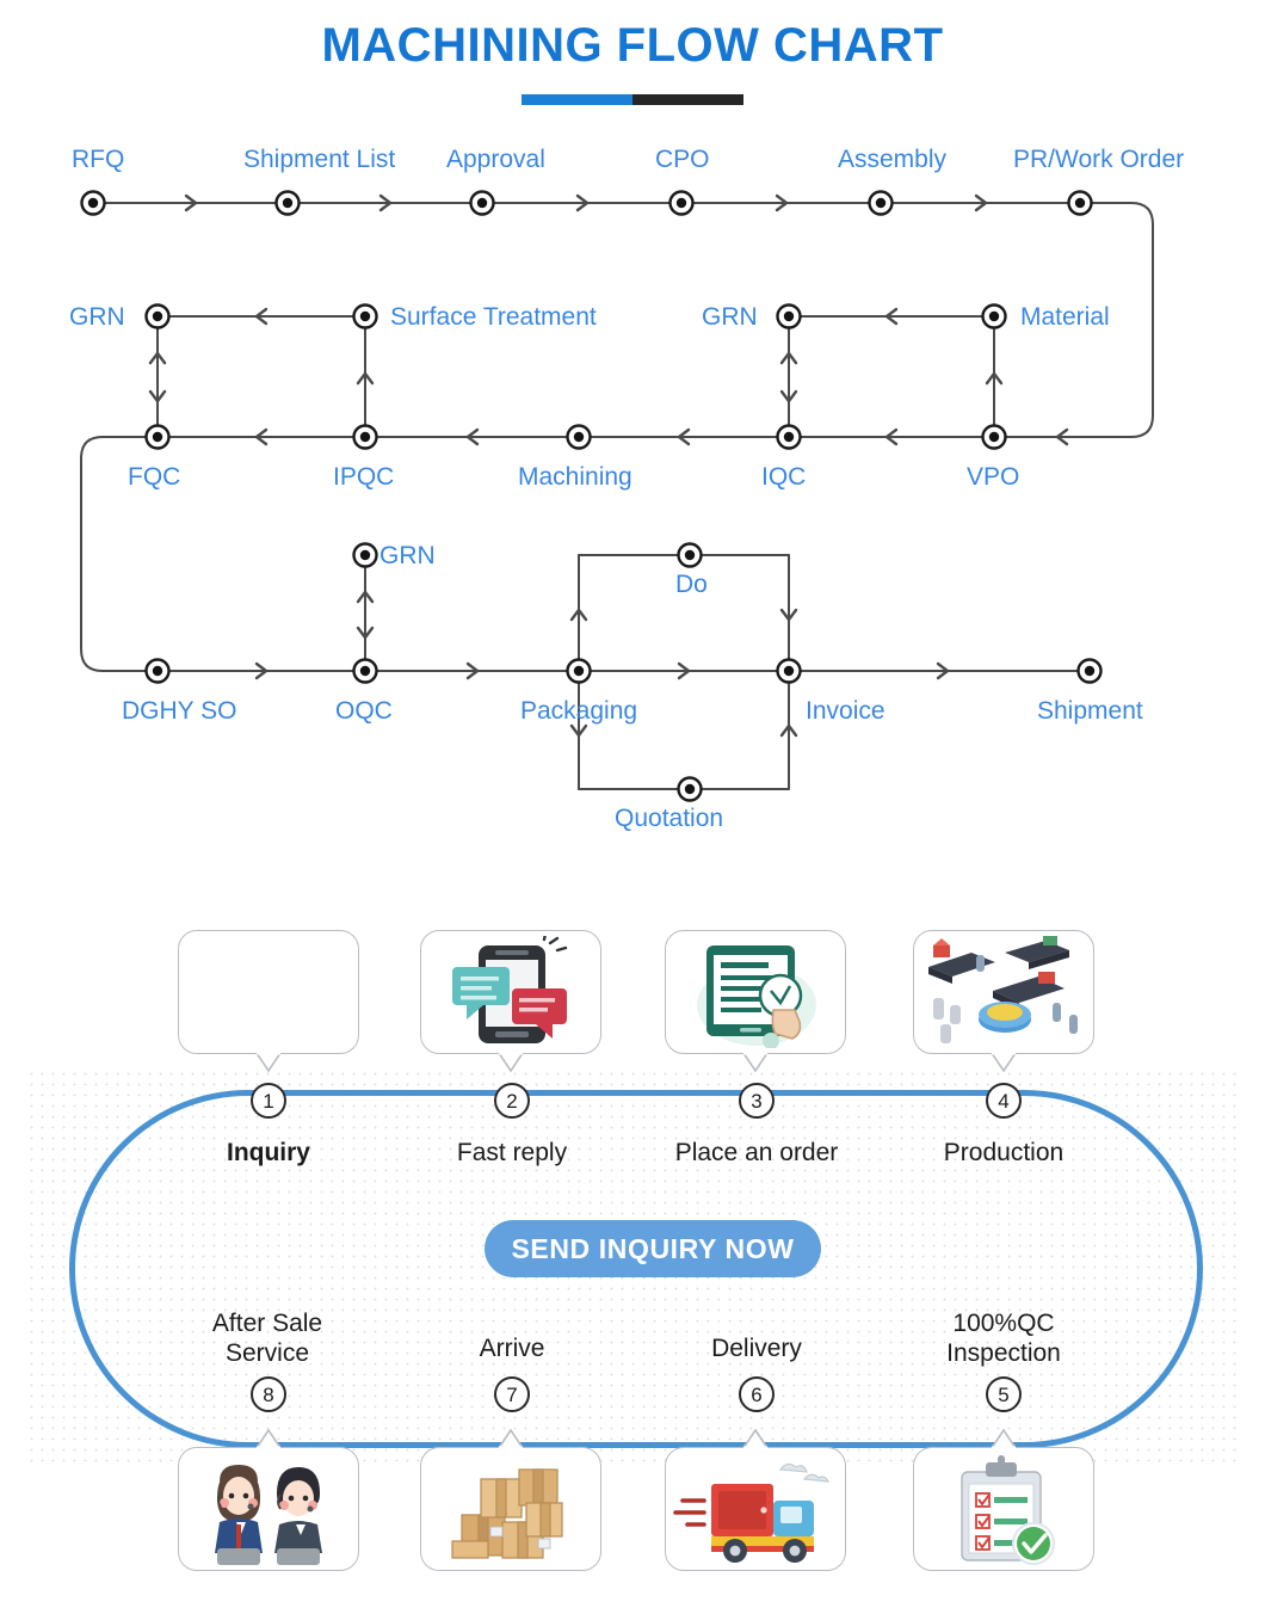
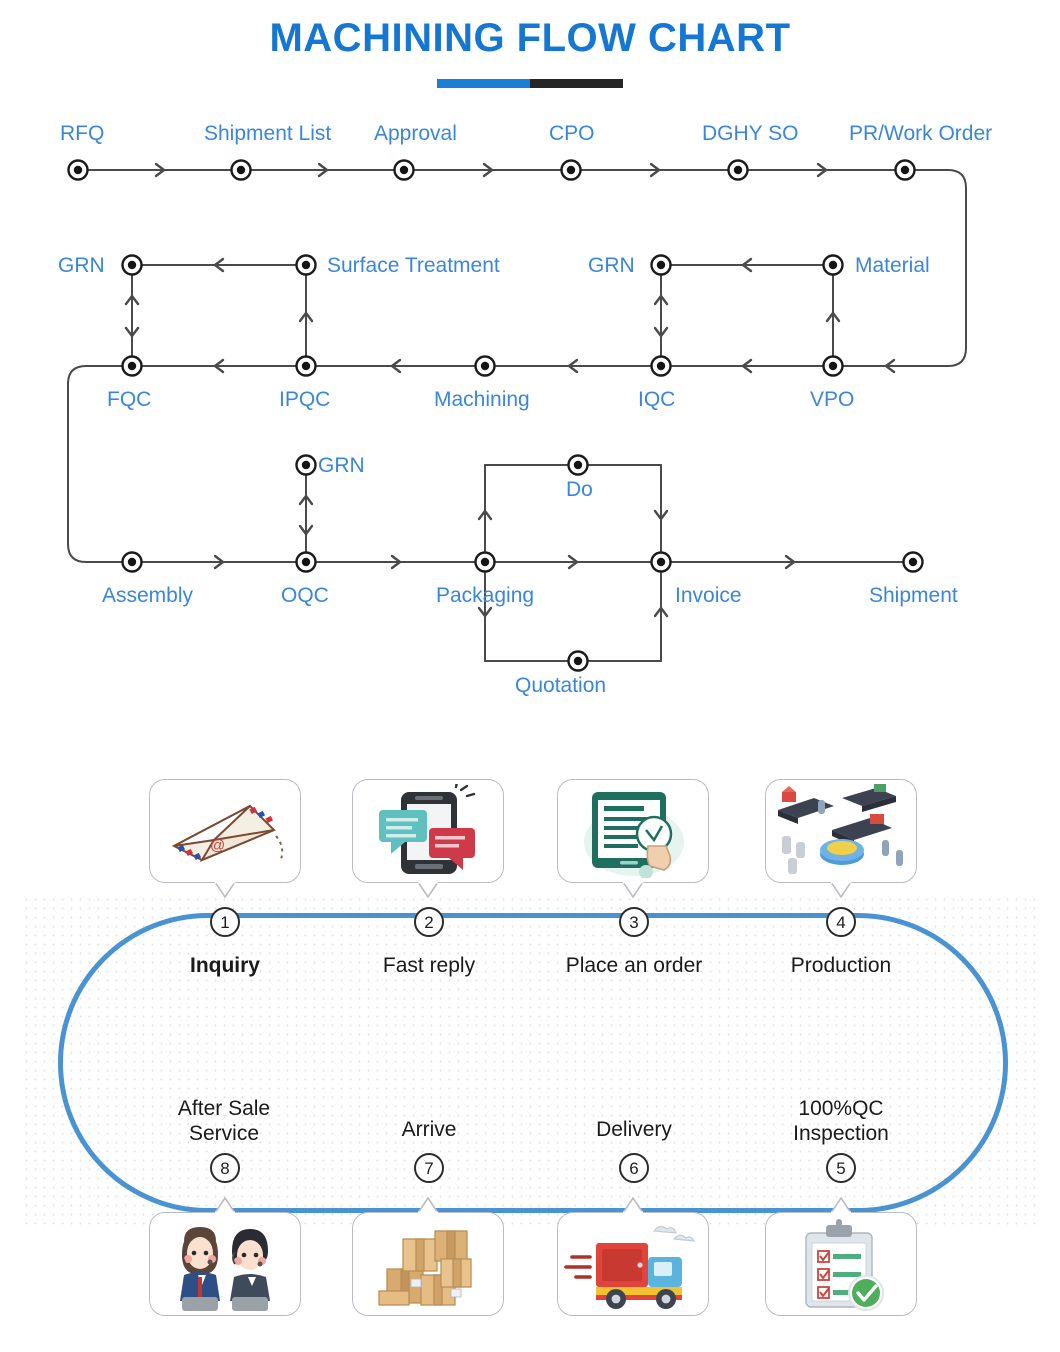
  MACHINING FLOW CHART
  RFQ
  Shipment List
  Approval
  CPO
- Assembly
+ DGHY SO
  PR/Work Order
  GRN
  Surface Treatment
  GRN
  Material
  FQC
  IPQC
  Machining
  IQC
  VPO
- DGHY SO
+ Assembly
  OQC
  GRN
  Packaging
  Do
  Invoice
  Quotation
  Shipment
+ @
  1
  2
  3
  4
  Inquiry
  Fast reply
  Place an order
  Production
  After Sale
  Service
  Arrive
  Delivery
  100%QC
  Inspection
  8
  7
  6
  5
- SEND INQUIRY NOW
